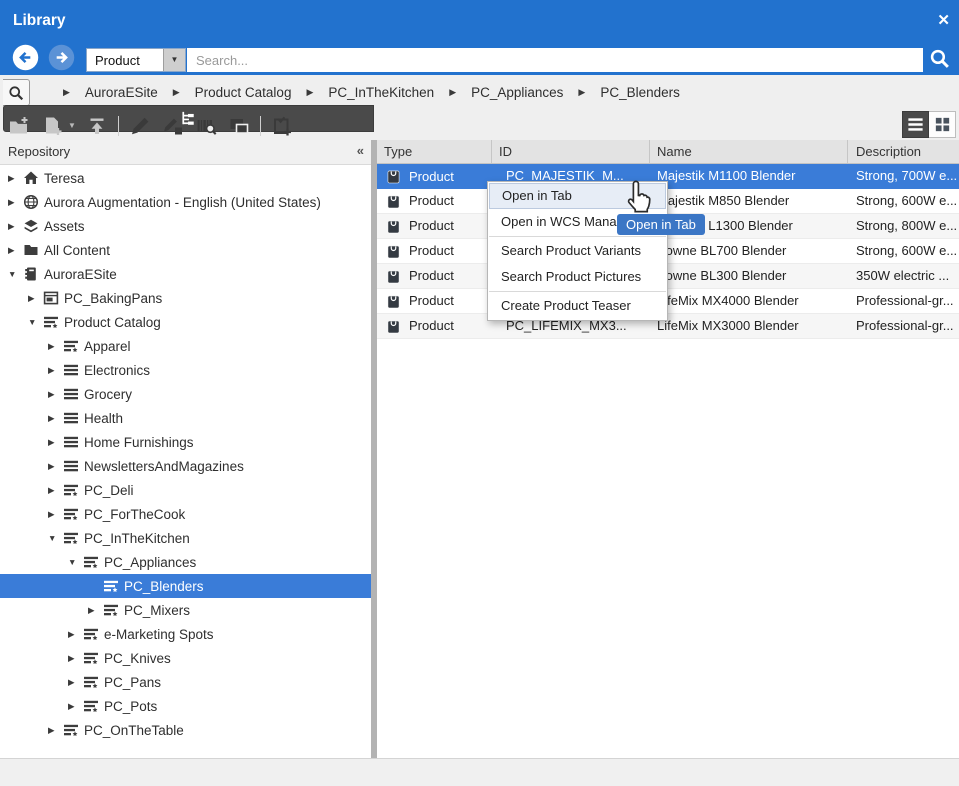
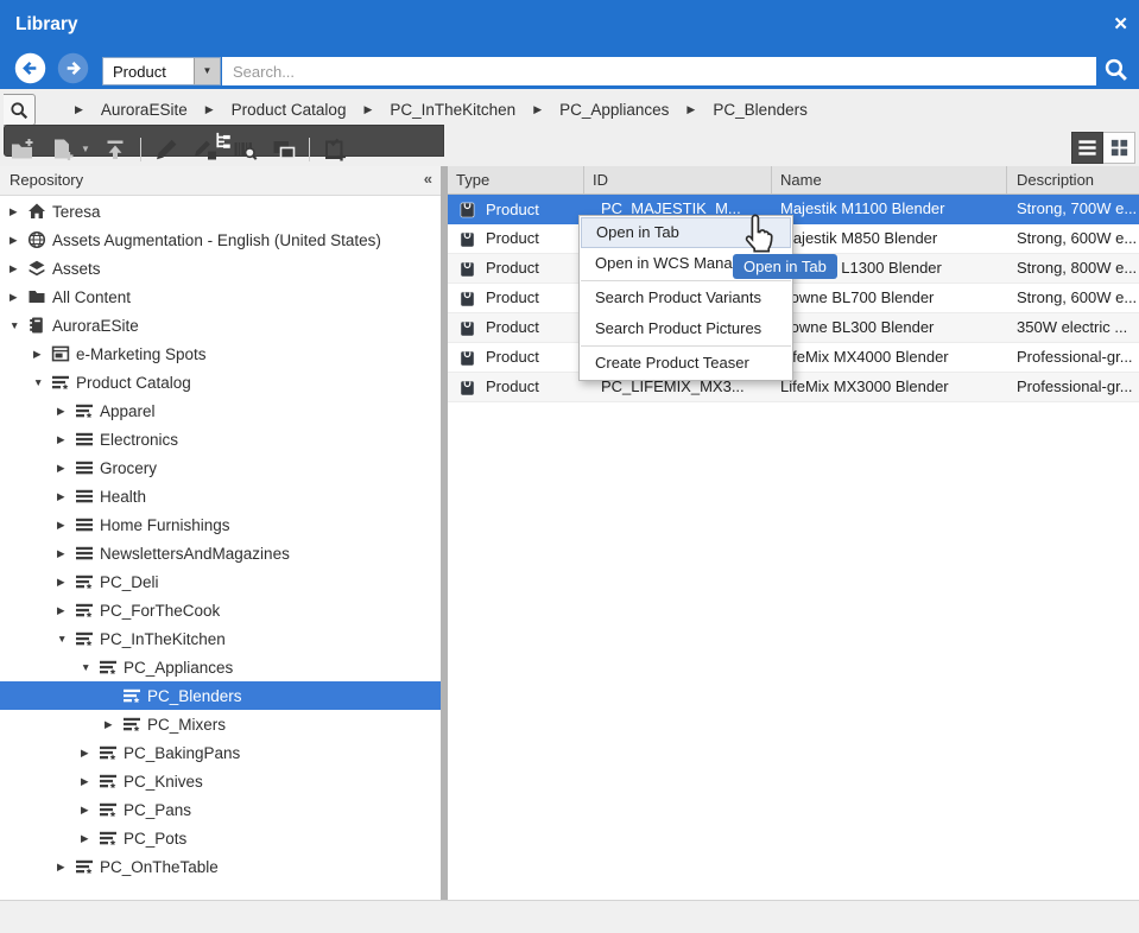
  Library
  ✕
  Product
  ▼
  Search...
  ▶
  AuroraESite
  ▶
  Product Catalog
  ▶
  PC_InTheKitchen
  ▶
  PC_Appliances
  ▶
  PC_Blenders
  ▼
  Repository
  «
  ▶
  Teresa
  ▶
- Aurora Augmentation - English (United States)
+ Assets Augmentation - English (United States)
  ▶
  Assets
  ▶
  All Content
  ▼
  AuroraESite
  ▶
- PC_BakingPans
+ e-Marketing Spots
  ▼
  Product Catalog
  ▶
  Apparel
  ▶
  Electronics
  ▶
  Grocery
  ▶
  Health
  ▶
  Home Furnishings
  ▶
  NewslettersAndMagazines
  ▶
  PC_Deli
  ▶
  PC_ForTheCook
  ▼
  PC_InTheKitchen
  ▼
  PC_Appliances
  PC_Blenders
  ▶
  PC_Mixers
  ▶
- e-Marketing Spots
+ PC_BakingPans
  ▶
  PC_Knives
  ▶
  PC_Pans
  ▶
  PC_Pots
  ▶
  PC_OnTheTable
  Type
  ID
  Name
  Description
  Product
  PC_MAJESTIK_M...
  Majestik M1100 Blender
  Strong, 700W e...
  Product
  ajestik M850 Blender
  Strong, 600W e...
  Product
  Strong, 800W e...
  Product
  owne BL700 Blender
  Strong, 600W e...
  Product
  owne BL300 Blender
  350W electric ...
  Product
  feMix MX4000 Blender
  Professional-gr...
  Product
  PC_LIFEMIX_MX3...
  LifeMix MX3000 Blender
  Professional-gr...
  Open in Tab
  Search Product Variants
  Search Product Pictures
  Create Product Teaser
  Open in Tab
